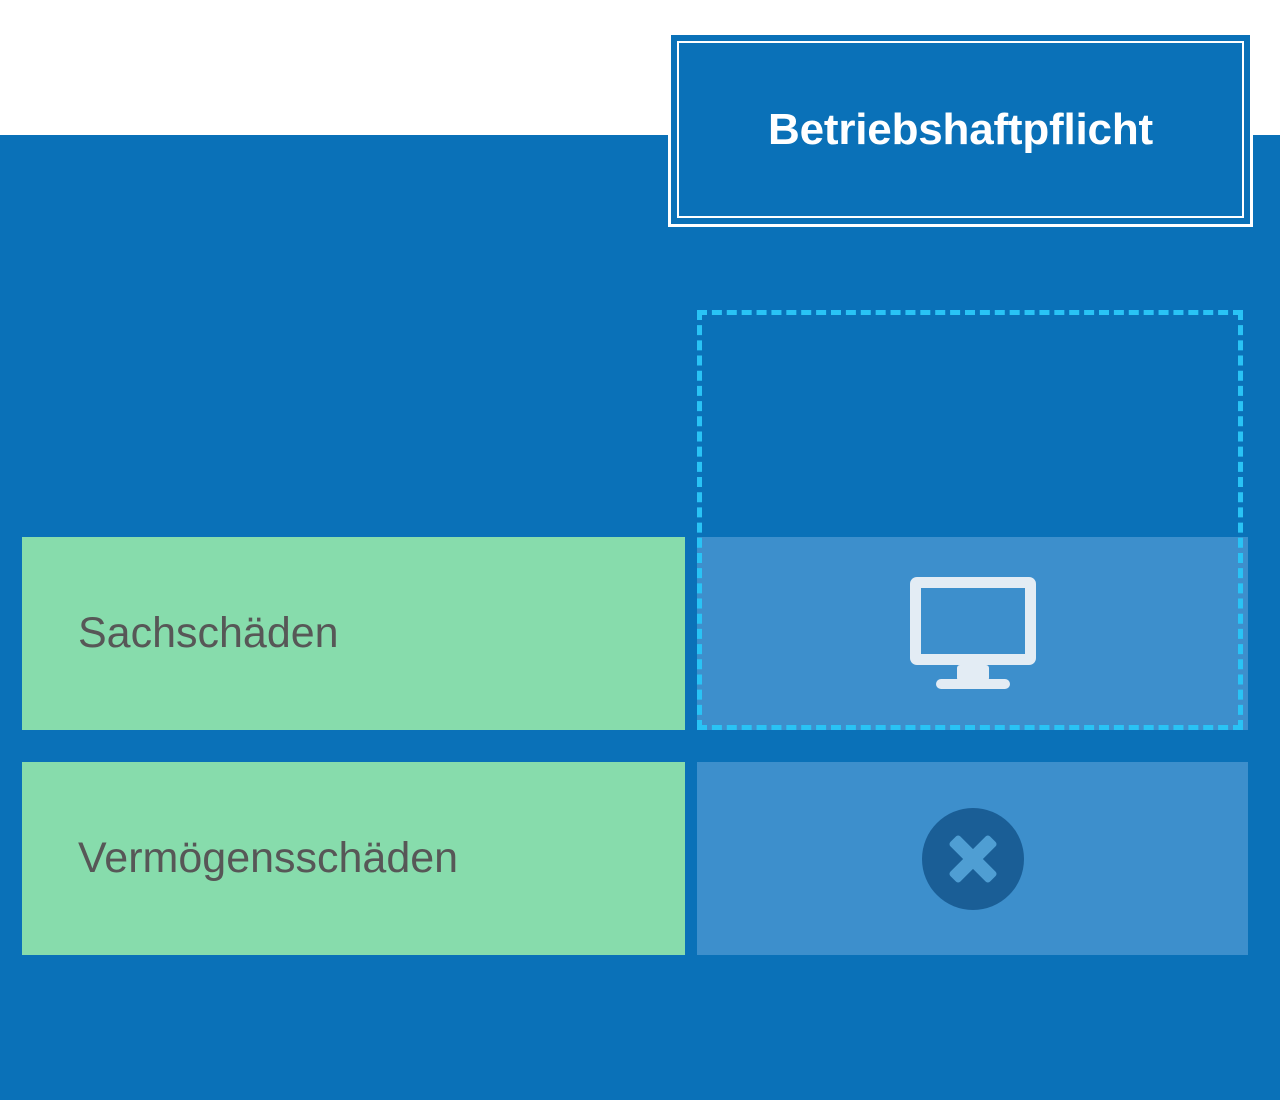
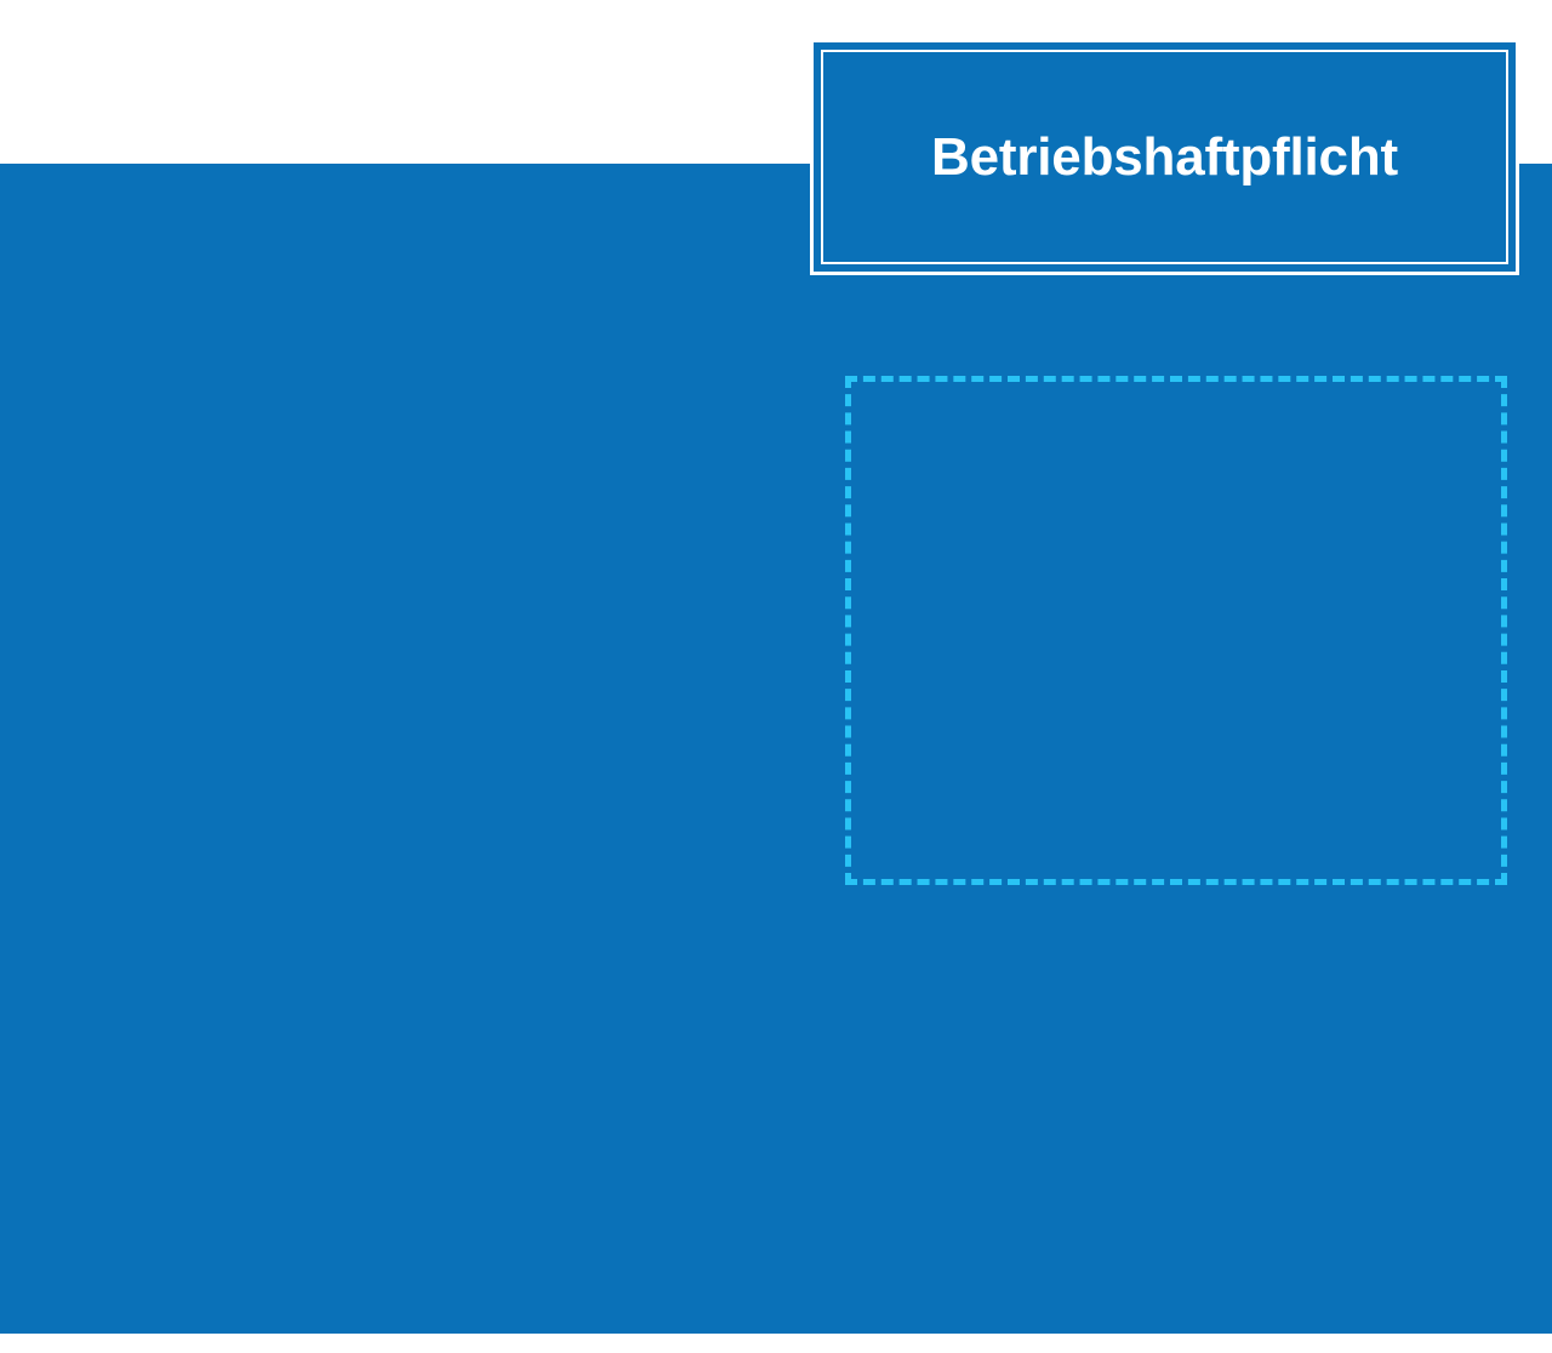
  Betriebshaftpflicht
- Sachschäden
- Vermögensschäden
